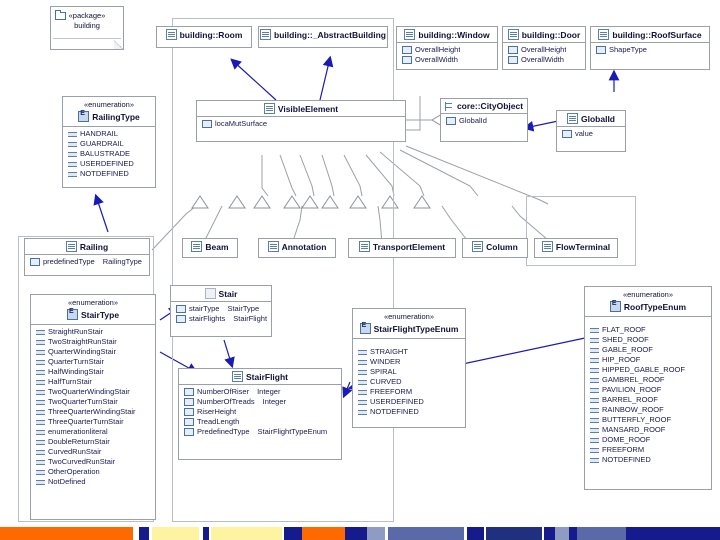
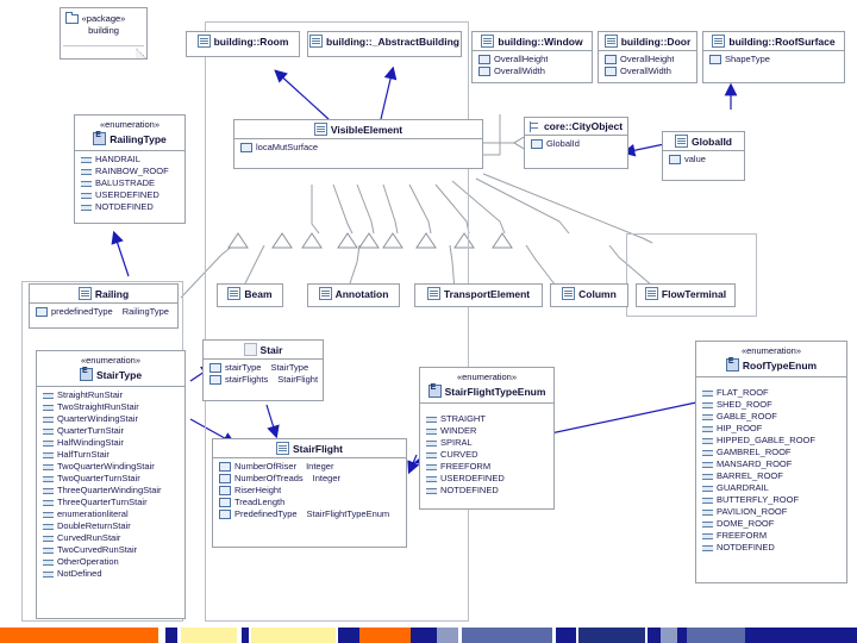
  «package»
  building
  building::Room
  building::_AbstractBuilding
  building::Window
  OverallHeight
  OverallWidth
  building::Door
  OverallHeight
  OverallWidth
  building::RoofSurface
  ShapeType
  VisibleElement
  locaMutSurface
  core::CityObject
  GlobalId
  GlobalId
  value
  «enumeration»
  RailingType
  HANDRAIL
- GUARDRAIL
+ RAINBOW_ROOF
  BALUSTRADE
  USERDEFINED
  NOTDEFINED
  Railing
  predefinedType
  RailingType
  Beam
  Annotation
  TransportElement
  Column
  FlowTerminal
  Stair
  stairType
  StairType
  stairFlights
  StairFlight
  StairFlight
  NumberOfRiser
  Integer
  NumberOfTreads
  Integer
  RiserHeight
  TreadLength
  PredefinedType
  StairFlightTypeEnum
  «enumeration»
  StairType
  StraightRunStair
  TwoStraightRunStair
  QuarterWindingStair
  QuarterTurnStair
  HalfWindingStair
  HalfTurnStair
  TwoQuarterWindingStair
  TwoQuarterTurnStair
  ThreeQuarterWindingStair
  ThreeQuarterTurnStair
  enumerationliteral
  DoubleReturnStair
  CurvedRunStair
  TwoCurvedRunStair
  OtherOperation
  NotDefined
  «enumeration»
  StairFlightTypeEnum
  STRAIGHT
  WINDER
  SPIRAL
  CURVED
  FREEFORM
  USERDEFINED
  NOTDEFINED
  «enumeration»
  RoofTypeEnum
  FLAT_ROOF
  SHED_ROOF
  GABLE_ROOF
  HIP_ROOF
  HIPPED_GABLE_ROOF
  GAMBREL_ROOF
- PAVILION_ROOF
+ MANSARD_ROOF
  BARREL_ROOF
- RAINBOW_ROOF
+ GUARDRAIL
  BUTTERFLY_ROOF
- MANSARD_ROOF
+ PAVILION_ROOF
  DOME_ROOF
  FREEFORM
  NOTDEFINED
